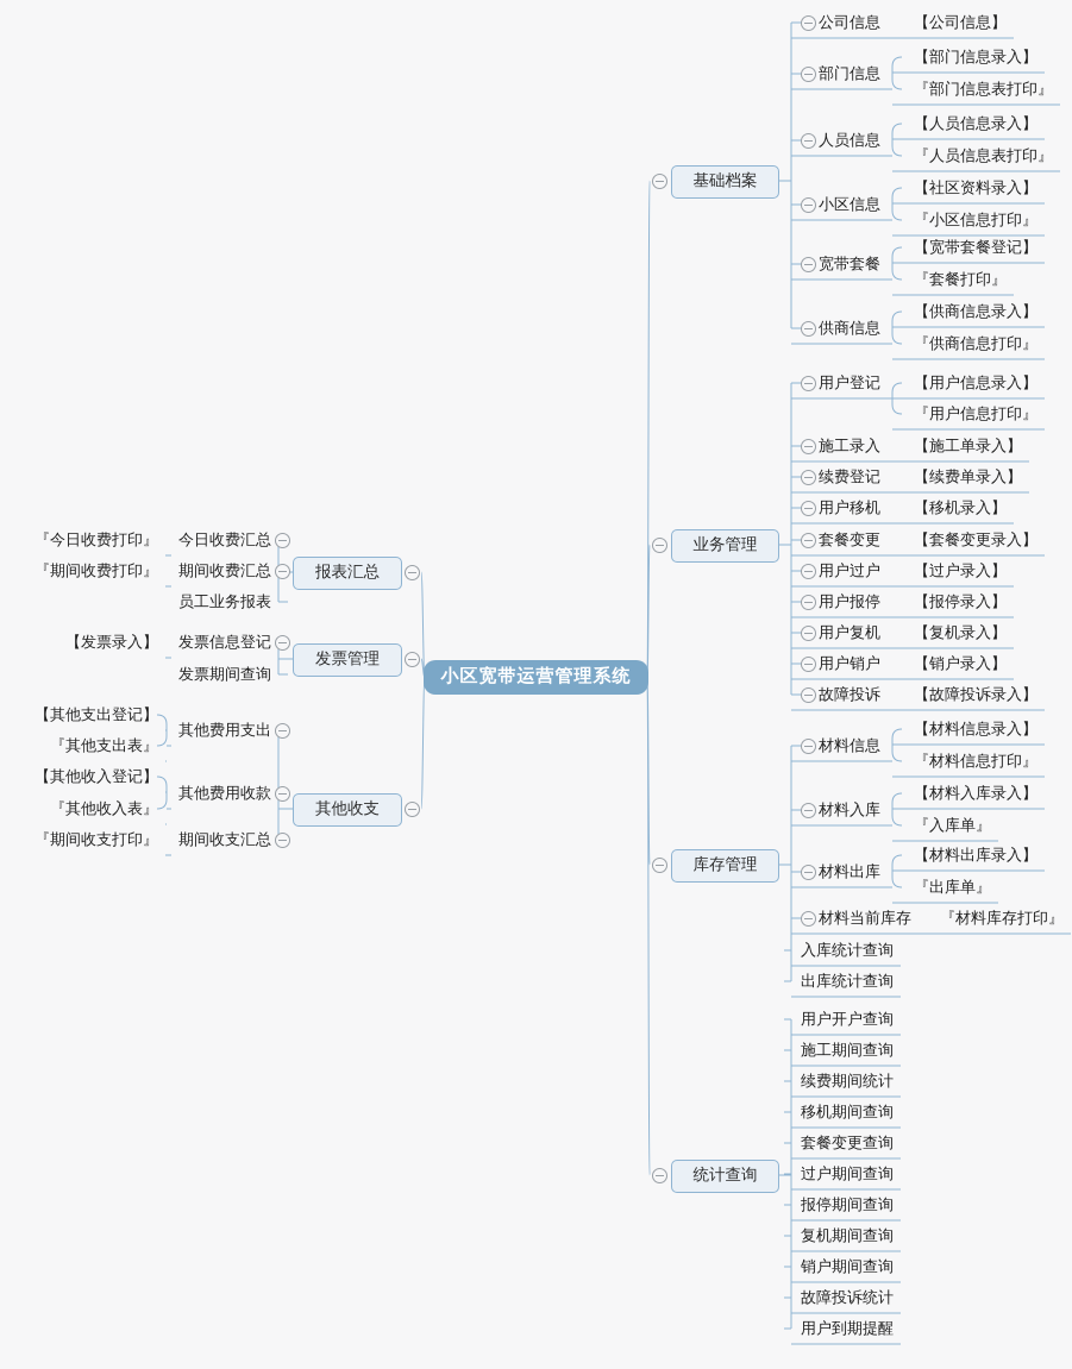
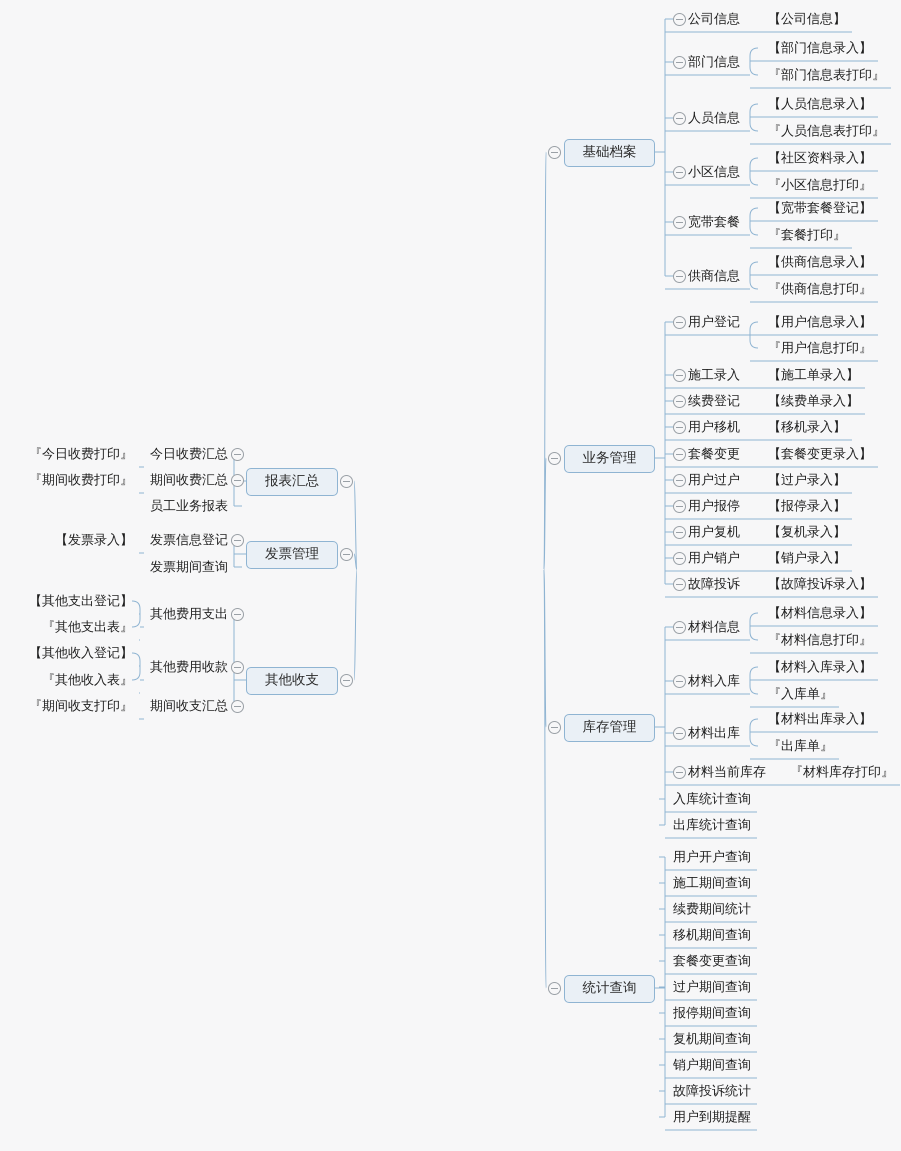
- 小区宽带运营管理系统
  基础档案
  公司信息
  【公司信息】
  部门信息
  【部门信息录入】
  『部门信息表打印』
  人员信息
  【人员信息录入】
  『人员信息表打印』
  小区信息
  【社区资料录入】
  『小区信息打印』
  宽带套餐
  【宽带套餐登记】
  『套餐打印』
  供商信息
  【供商信息录入】
  『供商信息打印』
  业务管理
  用户登记
  【用户信息录入】
  『用户信息打印』
  施工录入
  【施工单录入】
  续费登记
  【续费单录入】
  用户移机
  【移机录入】
  套餐变更
  【套餐变更录入】
  用户过户
  【过户录入】
  用户报停
  【报停录入】
  用户复机
  【复机录入】
  用户销户
  【销户录入】
  故障投诉
  【故障投诉录入】
  库存管理
  材料信息
  【材料信息录入】
  『材料信息打印』
  材料入库
  【材料入库录入】
  『入库单』
  材料出库
  【材料出库录入】
  『出库单』
  材料当前库存
  『材料库存打印』
  入库统计查询
  出库统计查询
  统计查询
  用户开户查询
  施工期间查询
  续费期间统计
  移机期间查询
  套餐变更查询
  过户期间查询
  报停期间查询
  复机期间查询
  销户期间查询
  故障投诉统计
  用户到期提醒
  报表汇总
  今日收费汇总
  『今日收费打印』
  期间收费汇总
  『期间收费打印』
  员工业务报表
  发票管理
  发票信息登记
  【发票录入】
  发票期间查询
  其他收支
  其他费用支出
  【其他支出登记】
  『其他支出表』
  其他费用收款
  【其他收入登记】
  『其他收入表』
  期间收支汇总
  『期间收支打印』
